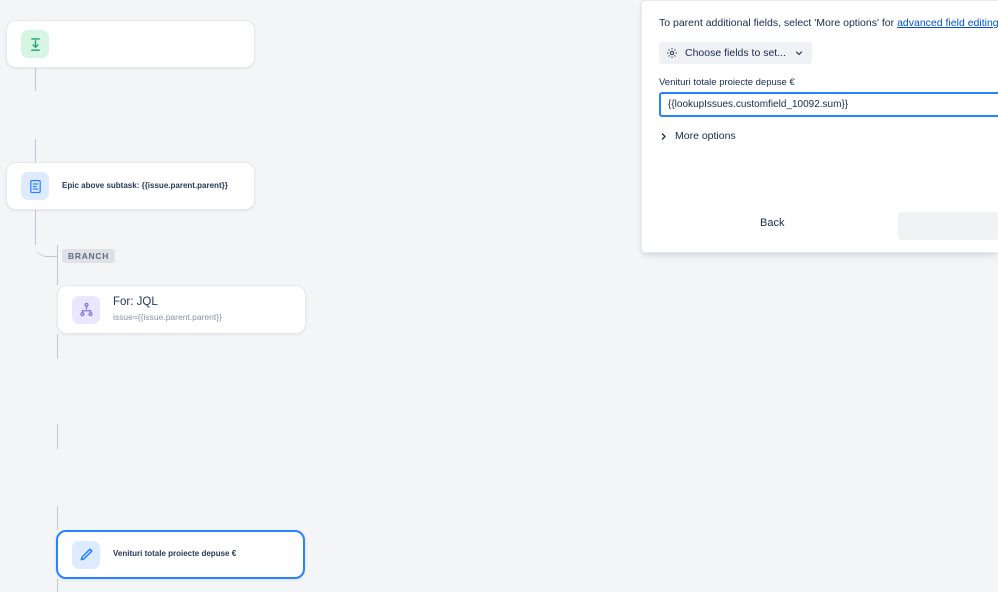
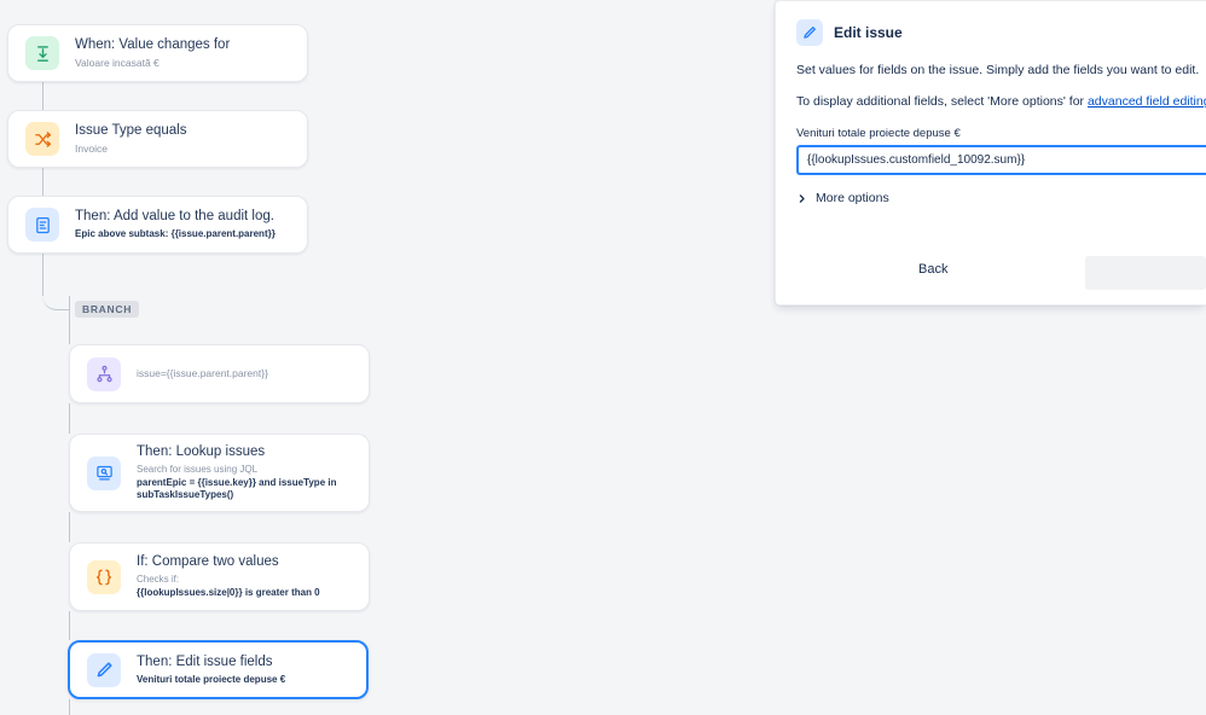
  BRANCH
+ When: Value changes for
+ Valoare incasată €
+ Issue Type equals
+ Invoice
+ Then: Add value to the audit log.
  Epic above subtask: {{issue.parent.parent}}
- For: JQL
  issue={{issue.parent.parent}}
+ Then: Lookup issues
+ Search for issues using JQL
+ parentEpic = {{issue.key}} and issueType in
+ subTaskIssueTypes()
+ If: Compare two values
+ Checks if:
+ {{lookupIssues.size|0}} is greater than 0
+ Then: Edit issue fields
  Venituri totale proiecte depuse €
+ Edit issue
+ Set values for fields on the issue. Simply add the fields you want to edit.
- To parent additional fields, select 'More options' for advanced field editing
+ To display additional fields, select 'More options' for advanced field editin
- Choose fields to set...
  Venituri totale proiecte depuse €
  {{lookupIssues.customfield_10092.sum}}
  More options
  Back
